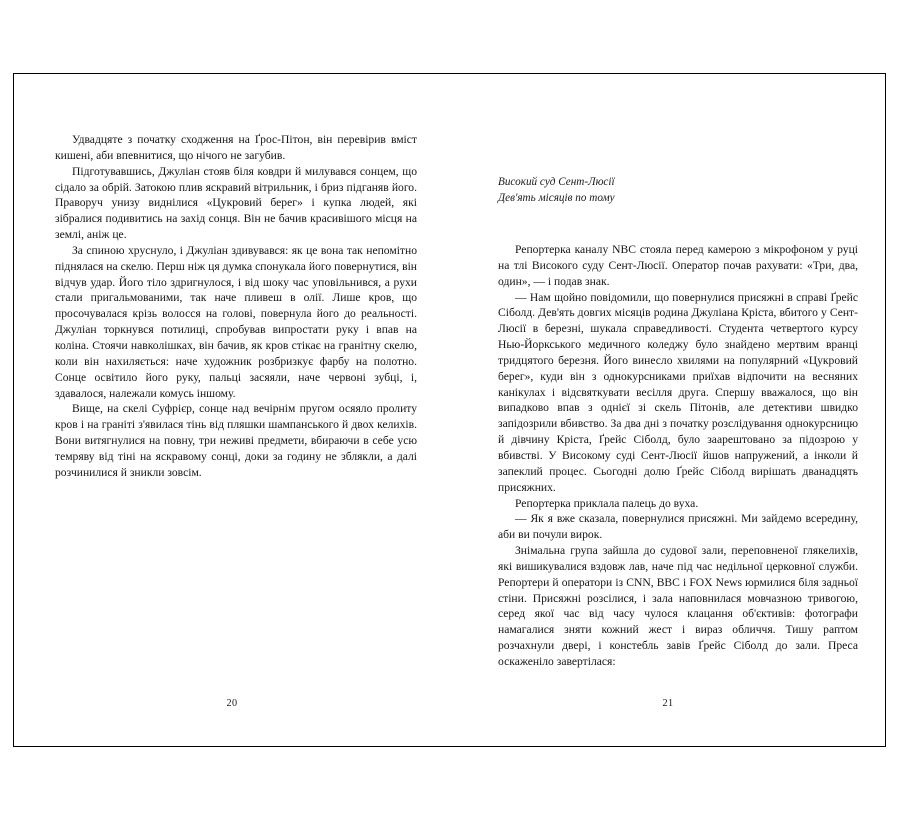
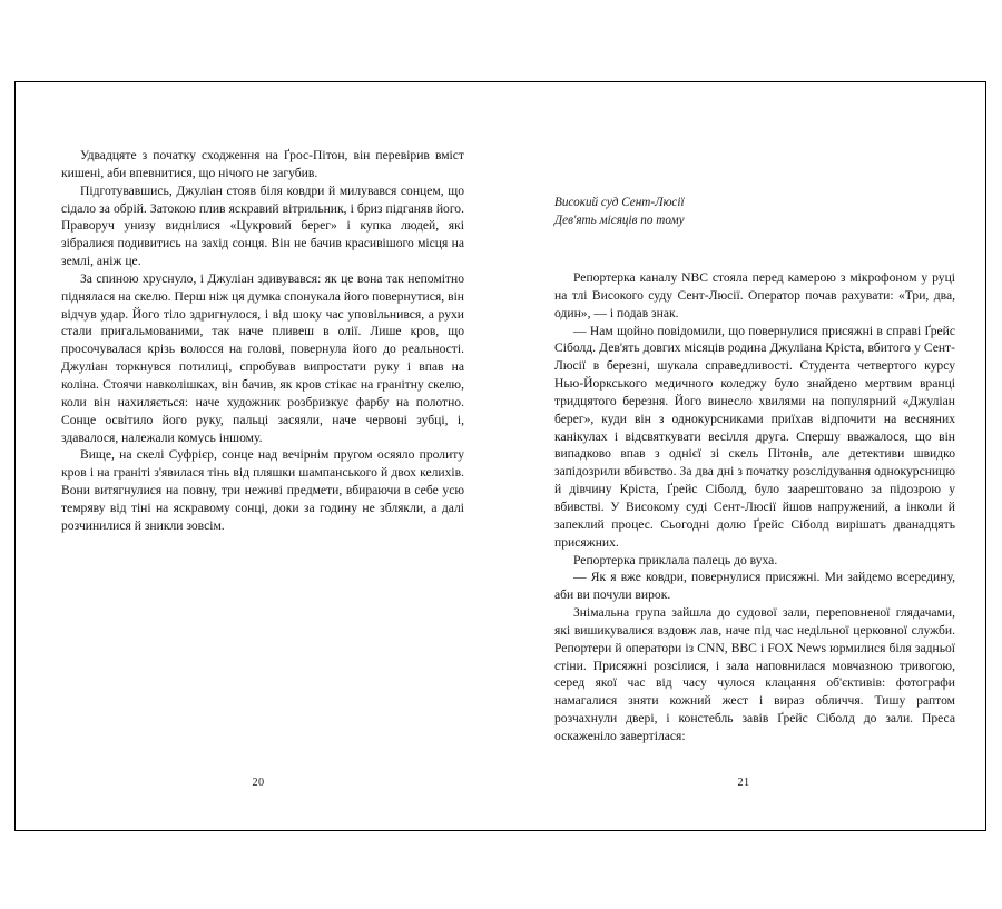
  Удвадцяте з початку сходження на Ґрос-Пітон, він перевірив вміст кишені, аби впевнитися, що нічого не загубив.
  Підготувавшись, Джуліан стояв біля ковдри й милувався сонцем, що сідало за обрій. Затокою плив яскравий вітрильник, і бриз підганяв його. Праворуч унизу виднілися «Цукровий бе­рег» і купка людей, які зібралися подивитись на захід сонця. Він не бачив красивішого місця на землі, аніж це.
  За спиною хруснуло, і Джуліан здивувався: як це вона так непомітно піднялася на скелю. Перш ніж ця думка спонукала його повернутися, він відчув удар. Його тіло здригнулося, і від шоку час уповільнився, а рухи стали пригальмованими, так наче пливеш в олії. Лише кров, що просочувалася крізь волос­ся на голові, повернула його до реальності. Джуліан торкнувся потилиці, спробував випростати руку і впав на коліна. Стоячи навколішках, він бачив, як кров стікає на гранітну скелю, коли він нахиляється: наче художник розбризкує фарбу на полот­но. Сонце освітило його руку, пальці засяяли, наче червоні зубці, і, здавалося, належали комусь іншому.
  Вище, на скелі Суфрієр, сонце над вечірнім пругом осяяло пролиту кров і на граніті з'явилася тінь від пляшки шампан­ського й двох келихів. Вони витягнулися на повну, три неживі предмети, вбираючи в себе усю темряву від тіні на яскравому сонці, доки за годину не збляк­ли, а далі розчинилися й зникли зовсім.
  20
  Високий суд Сент-Люсії
  Дев'ять місяців по тому
  Репортерка каналу NBC стояла перед камерою з мікрофоном у руці на тлі Високого суду Сент-Люсії. Оператор почав рахува­ти: «Три, два, один», — і подав знак.
- — Нам щойно повідомили, що повернулися присяжні в спра­ві Ґрейс Сіболд. Дев'ять довгих місяців родина Джуліана Кріста, вбитого у Сент-Люсії в березні, шукала справедливості. Студен­та четвертого курсу Нью-Йоркського медичного коледжу було знайдено мертвим вранці тридцятого березня. Його винесло хвилями на популярний «Цукровий берег», куди він з однокур­сниками приїхав відпочити на весняних канікулах і відсвятку­вати весілля друга. Спершу вважалося, що він випадково впав з однієї зі скель Пітонів, але детективи швидко запідозрили вбивство. За два дні з початку розслідування однокурсницю й дівчину Кріста, Ґрейс Сіболд, було заарештовано за підозрою у вбивстві. У Високому суді Сент-Люсії йшов напружений, а ін­коли й запеклий процес. Сьогодні долю Ґрейс Сіболд вирішать дванадцять присяжних.
+ — Нам щойно повідомили, що повернулися присяжні в спра­ві Ґрейс Сіболд. Дев'ять довгих місяців родина Джуліана Кріста, вбитого у Сент-Люсії в березні, шукала справедливості. Студен­та четвертого курсу Нью-Йоркського медичного коледжу було знайдено мертвим вранці тридцятого березня. Його винесло хвилями на популярний «Джуліан берег», куди він з однокур­сниками приїхав відпочити на весняних канікулах і відсвятку­вати весілля друга. Спершу вважалося, що він випадково впав з однієї зі скель Пітонів, але детективи швидко запідозрили вбивство. За два дні з початку розслідування однокурсницю й дівчину Кріста, Ґрейс Сіболд, було заарештовано за підозрою у вбивстві. У Високому суді Сент-Люсії йшов напружений, а ін­коли й запеклий процес. Сьогодні долю Ґрейс Сіболд вирішать дванадцять присяжних.
  Репортерка приклала палець до вуха.
- — Як я вже сказала, повернулися присяжні. Ми зайдемо всере­дину, аби ви почули вирок.
+ — Як я вже ковдри, повернулися присяжні. Ми зайдемо всере­дину, аби ви почули вирок.
- Знімальна група зайшла до судової зали, переповненої гля­келихів, які вишикувалися вздовж лав, наче під час недільної церковної служби. Репортери й оператори із CNN, BBC і FOX News юрмилися біля задньої стіни. Присяжні розсілися, і зала наповнилася мовчазною тривогою, серед якої час від часу чуло­ся клацання об'єктивів: фотографи намагалися зняти кожний жест і вираз обличчя. Тишу раптом розчахнули двері, і кон­стебль завів Ґрейс Сіболд до зали. Преса оскаженіло завертілася:
+ Знімальна група зайшла до судової зали, переповненої гля­дачами, які вишикувалися вздовж лав, наче під час недільної церковної служби. Репортери й оператори із CNN, BBC і FOX News юрмилися біля задньої стіни. Присяжні розсілися, і зала наповнилася мовчазною тривогою, серед якої час від часу чуло­ся клацання об'єктивів: фотографи намагалися зняти кожний жест і вираз обличчя. Тишу раптом розчахнули двері, і кон­стебль завів Ґрейс Сіболд до зали. Преса оскаженіло завертілася:
  21
